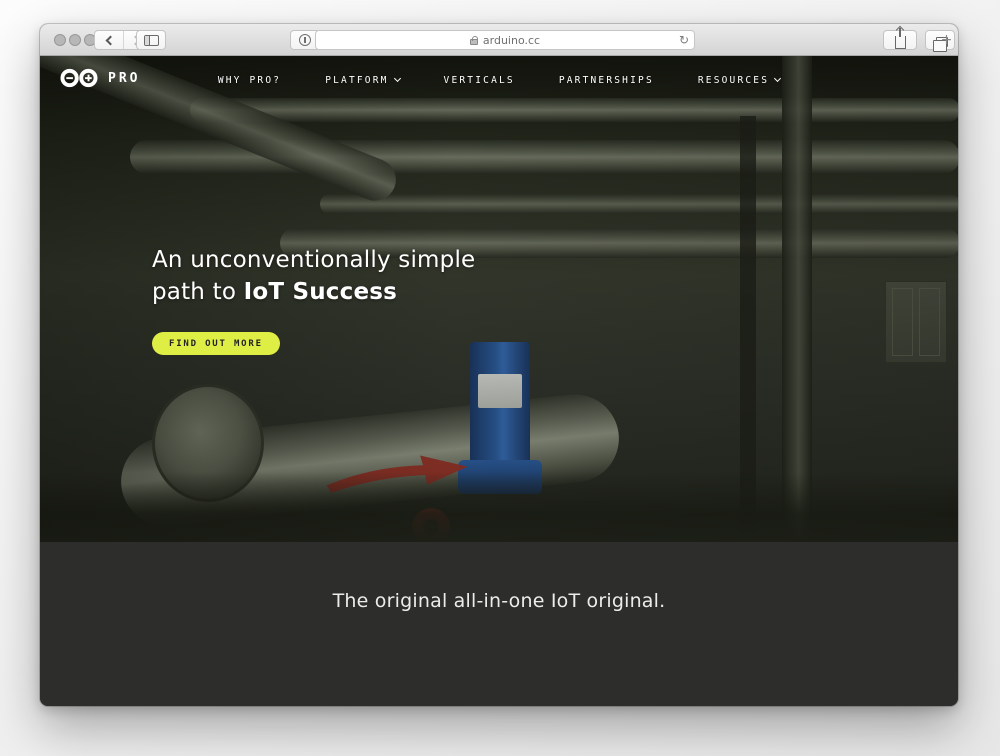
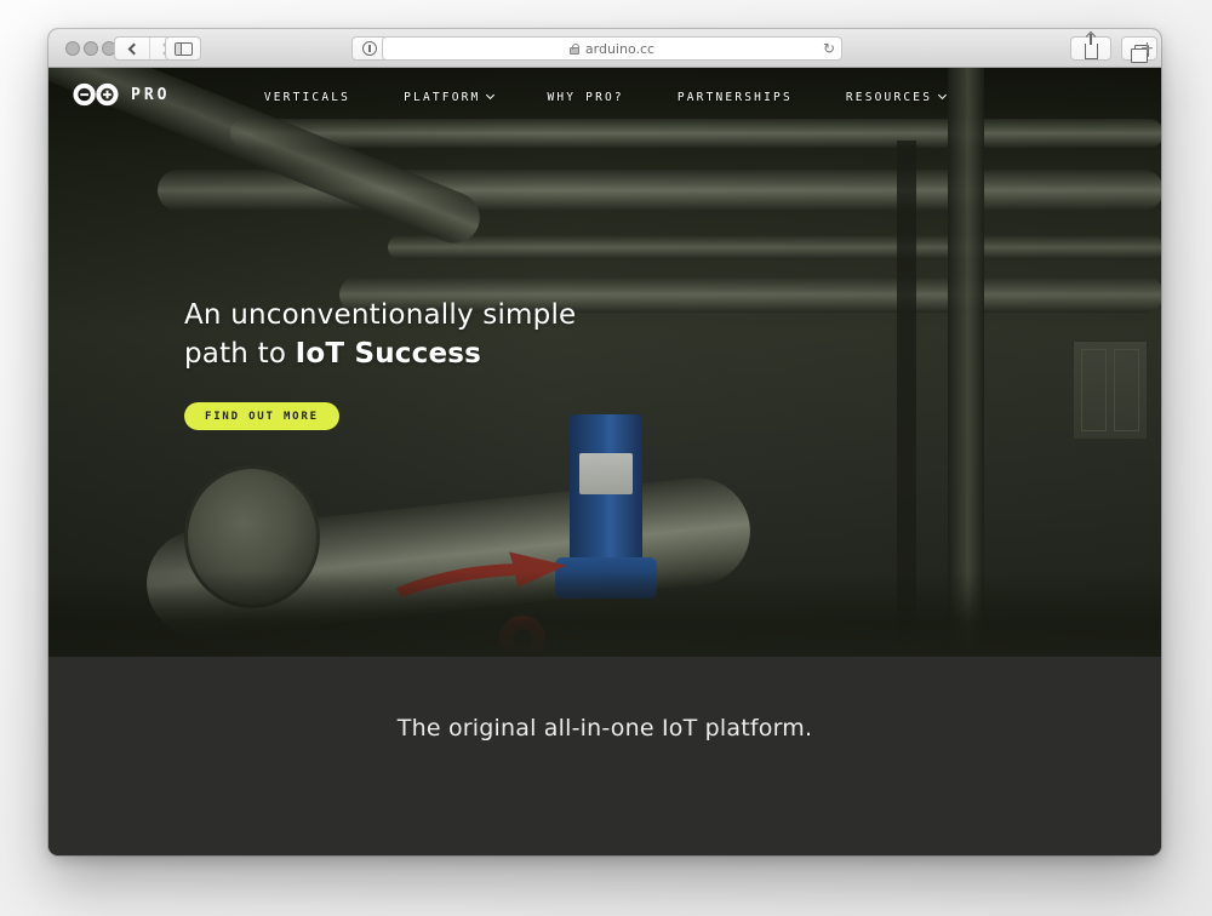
  arduino.cc
  ↻
  +
  PRO
- WHY PRO?
+ VERTICALS
  PLATFORM
- VERTICALS
+ WHY PRO?
  PARTNERSHIPS
  RESOURCES
  An unconventionally simple
  path to IoT Success
  FIND OUT MORE
- The original all-in-one IoT original.
+ The original all-in-one IoT platform.
